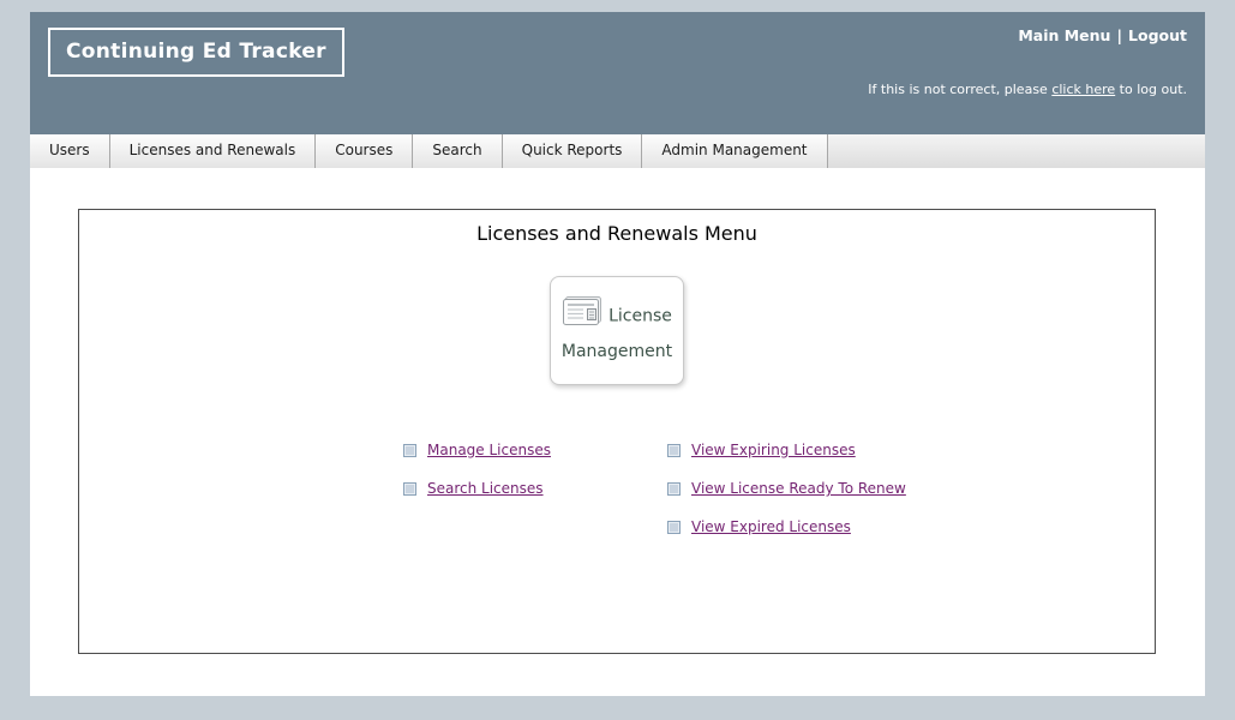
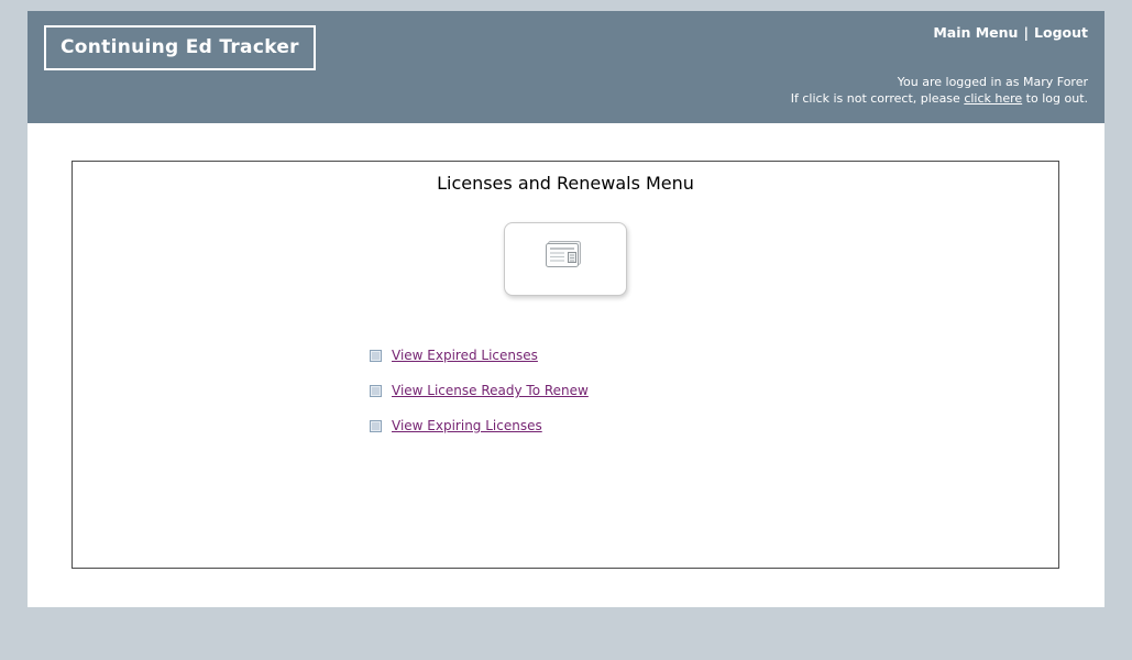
  Continuing Ed Tracker
  Main Menu | Logout
+ You are logged in as Mary Forer
- If this is not correct, please click here to log out.
+ If click is not correct, please click here to log out.
- Users
- Licenses and Renewals
- Courses
- Search
- Quick Reports
- Admin Management
  Licenses and Renewals Menu
- License Management
- Manage Licenses
- Search Licenses
- View Expiring Licenses
+ View Expired Licenses
  View License Ready To Renew
- View Expired Licenses
+ View Expiring Licenses
